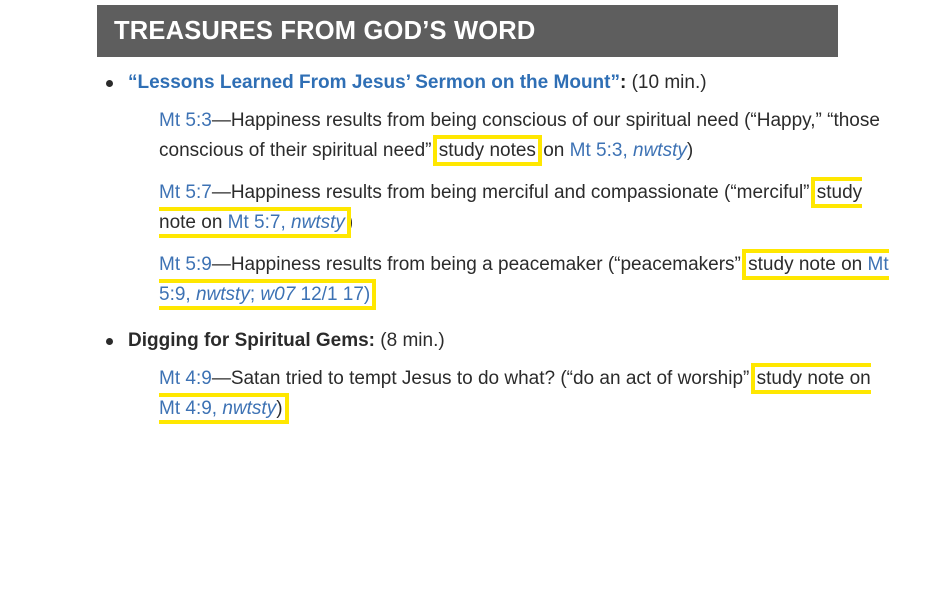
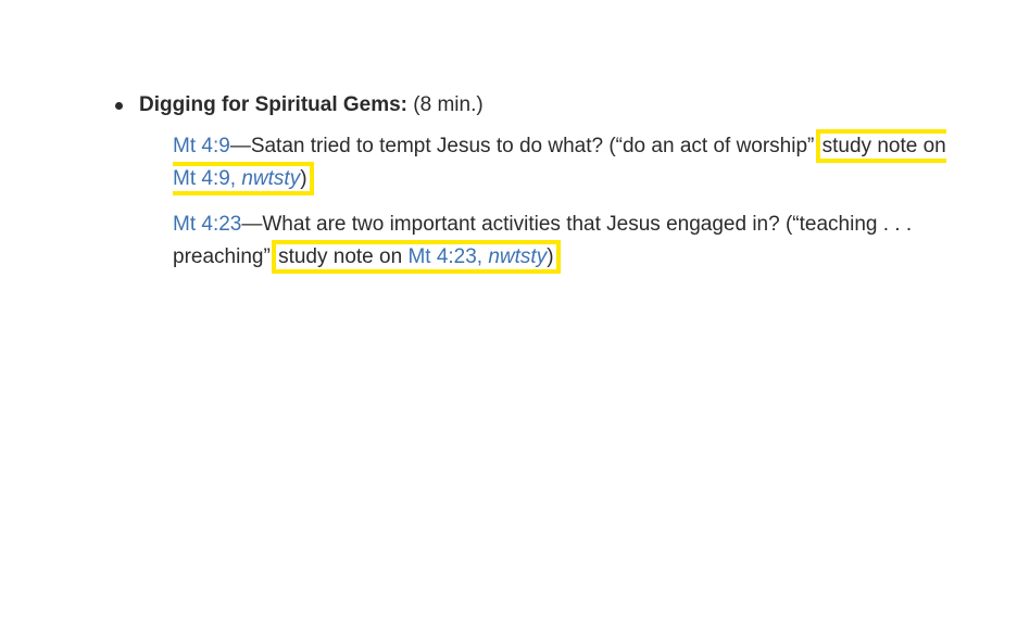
- TREASURES FROM GOD’S WORD
- “Lessons Learned From Jesus’ Sermon on the Mount”: (10 min.)
- Mt 5:3—Happiness results from being conscious of our spiritual need (“Happy,” “those conscious of their spiritual need” study notes on Mt 5:3, nwtsty)
- Mt 5:7—Happiness results from being merciful and compassionate (“merciful” study note on Mt 5:7, nwtsty)
- Mt 5:9—Happiness results from being a peacemaker (“peacemakers” study note on Mt 5:9, nwtsty; w07 12/1 17)
  Digging for Spiritual Gems: (8 min.)
  Mt 4:9—Satan tried to tempt Jesus to do what? (“do an act of worship” study note on Mt 4:9, nwtsty)
+ Mt 4:23—What are two important activities that Jesus engaged in? (“teaching . . . preaching” study note on Mt 4:23, nwtsty)
